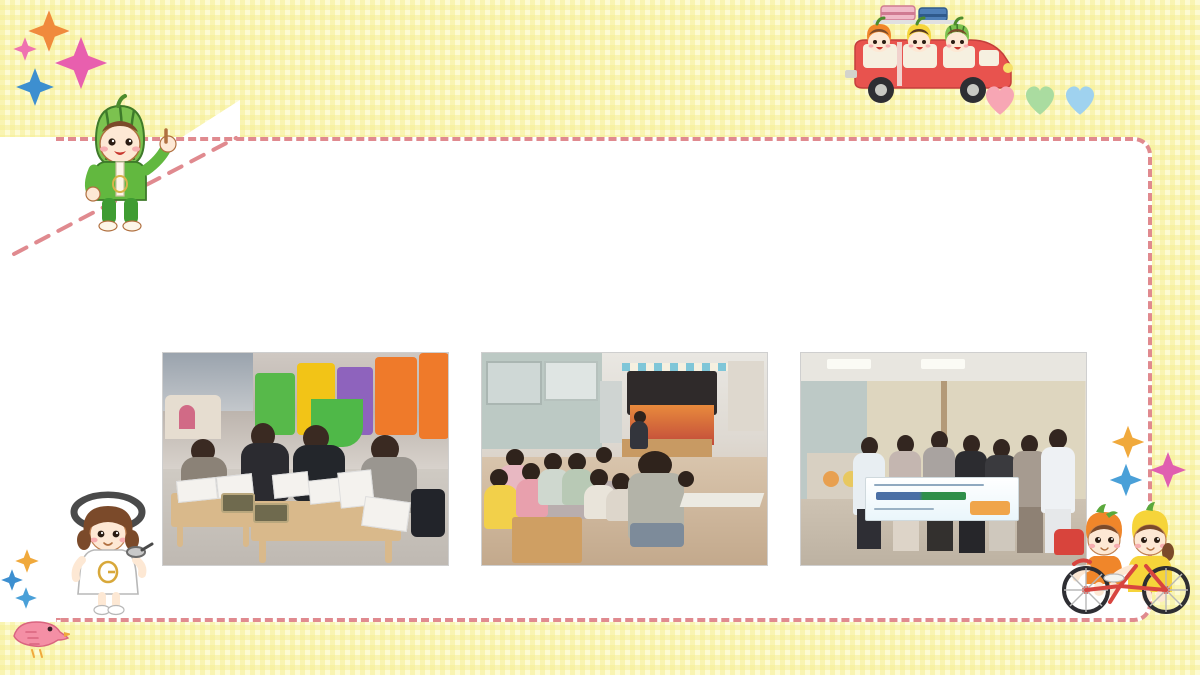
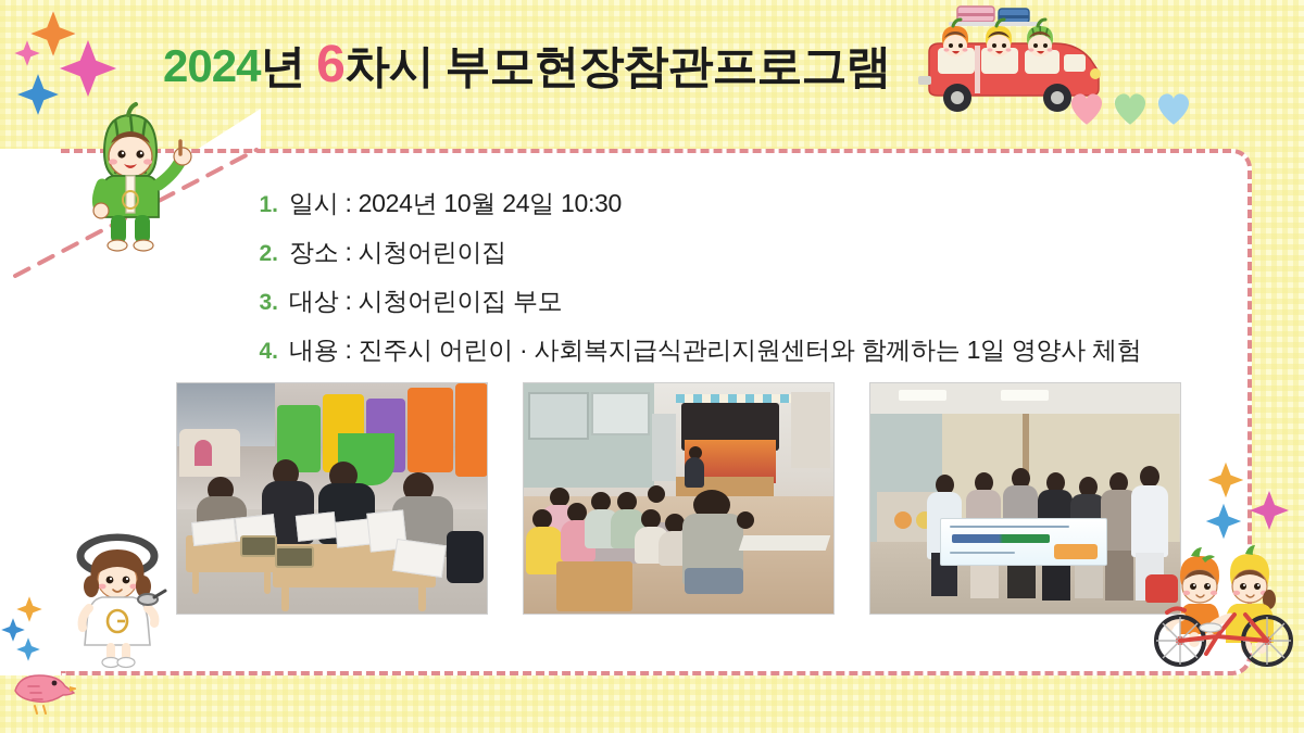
+ 2024년 6차시 부모현장참관프로그램
+ 1.
+ 일시 : 2024년 10월 24일 10:30
+ 2.
+ 장소 : 시청어린이집
+ 3.
+ 대상 : 시청어린이집 부모
+ 4.
+ 내용 : 진주시 어린이 · 사회복지급식관리지원센터와 함께하는 1일 영양사 체험
